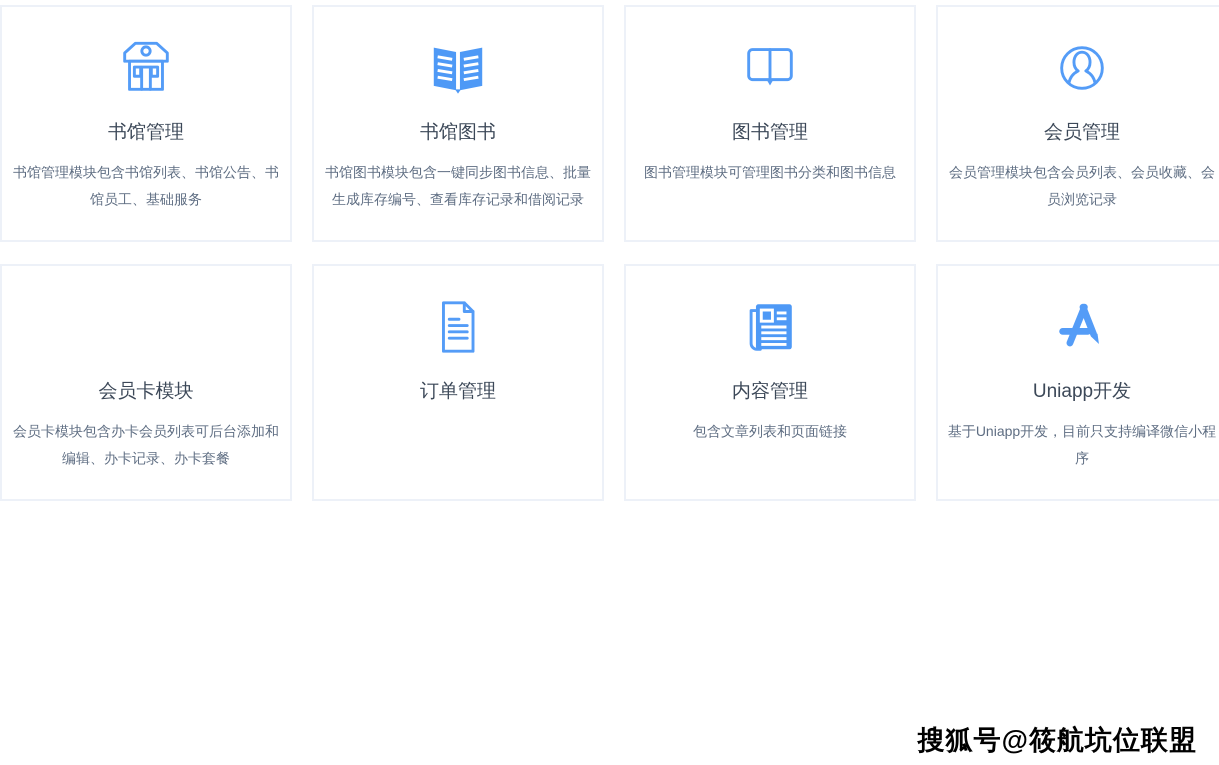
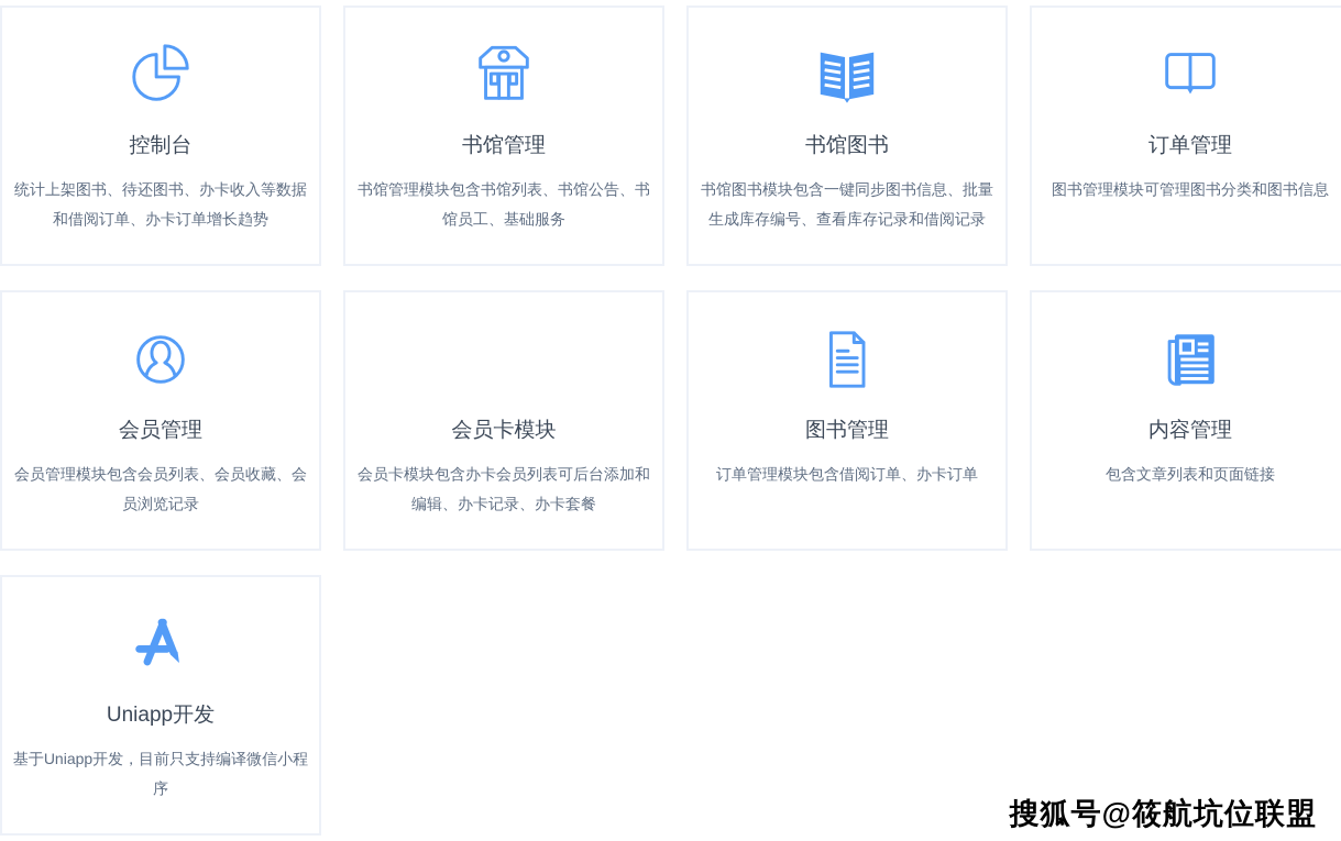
+ 控制台
+ 统计上架图书、待还图书、办卡收入等数据和借阅订单、办卡订单增长趋势
  书馆管理
  书馆管理模块包含书馆列表、书馆公告、书馆员工、基础服务
  书馆图书
  书馆图书模块包含一键同步图书信息、批量生成库存编号、查看库存记录和借阅记录
- 图书管理
+ 订单管理
  图书管理模块可管理图书分类和图书信息
  会员管理
  会员管理模块包含会员列表、会员收藏、会员浏览记录
  会员卡模块
  会员卡模块包含办卡会员列表可后台添加和编辑、办卡记录、办卡套餐
- 订单管理
+ 图书管理
+ 订单管理模块包含借阅订单、办卡订单
  内容管理
  包含文章列表和页面链接
  Uniapp开发
  基于Uniapp开发，目前只支持编译微信小程序
  搜狐号@筱航坑位联盟
